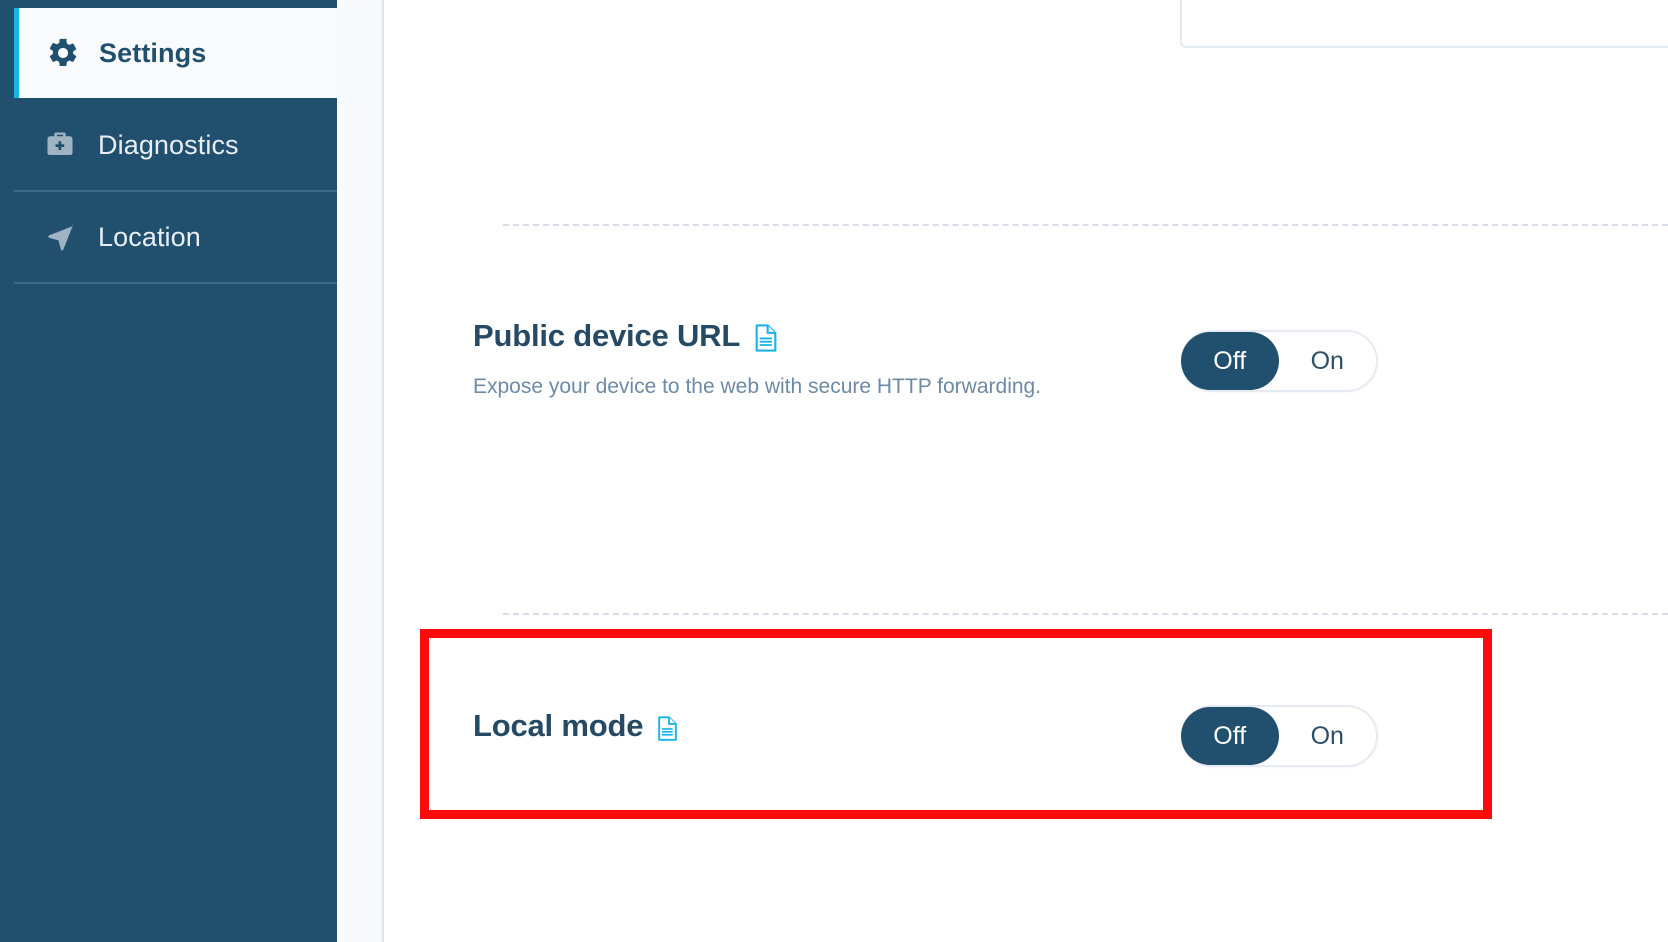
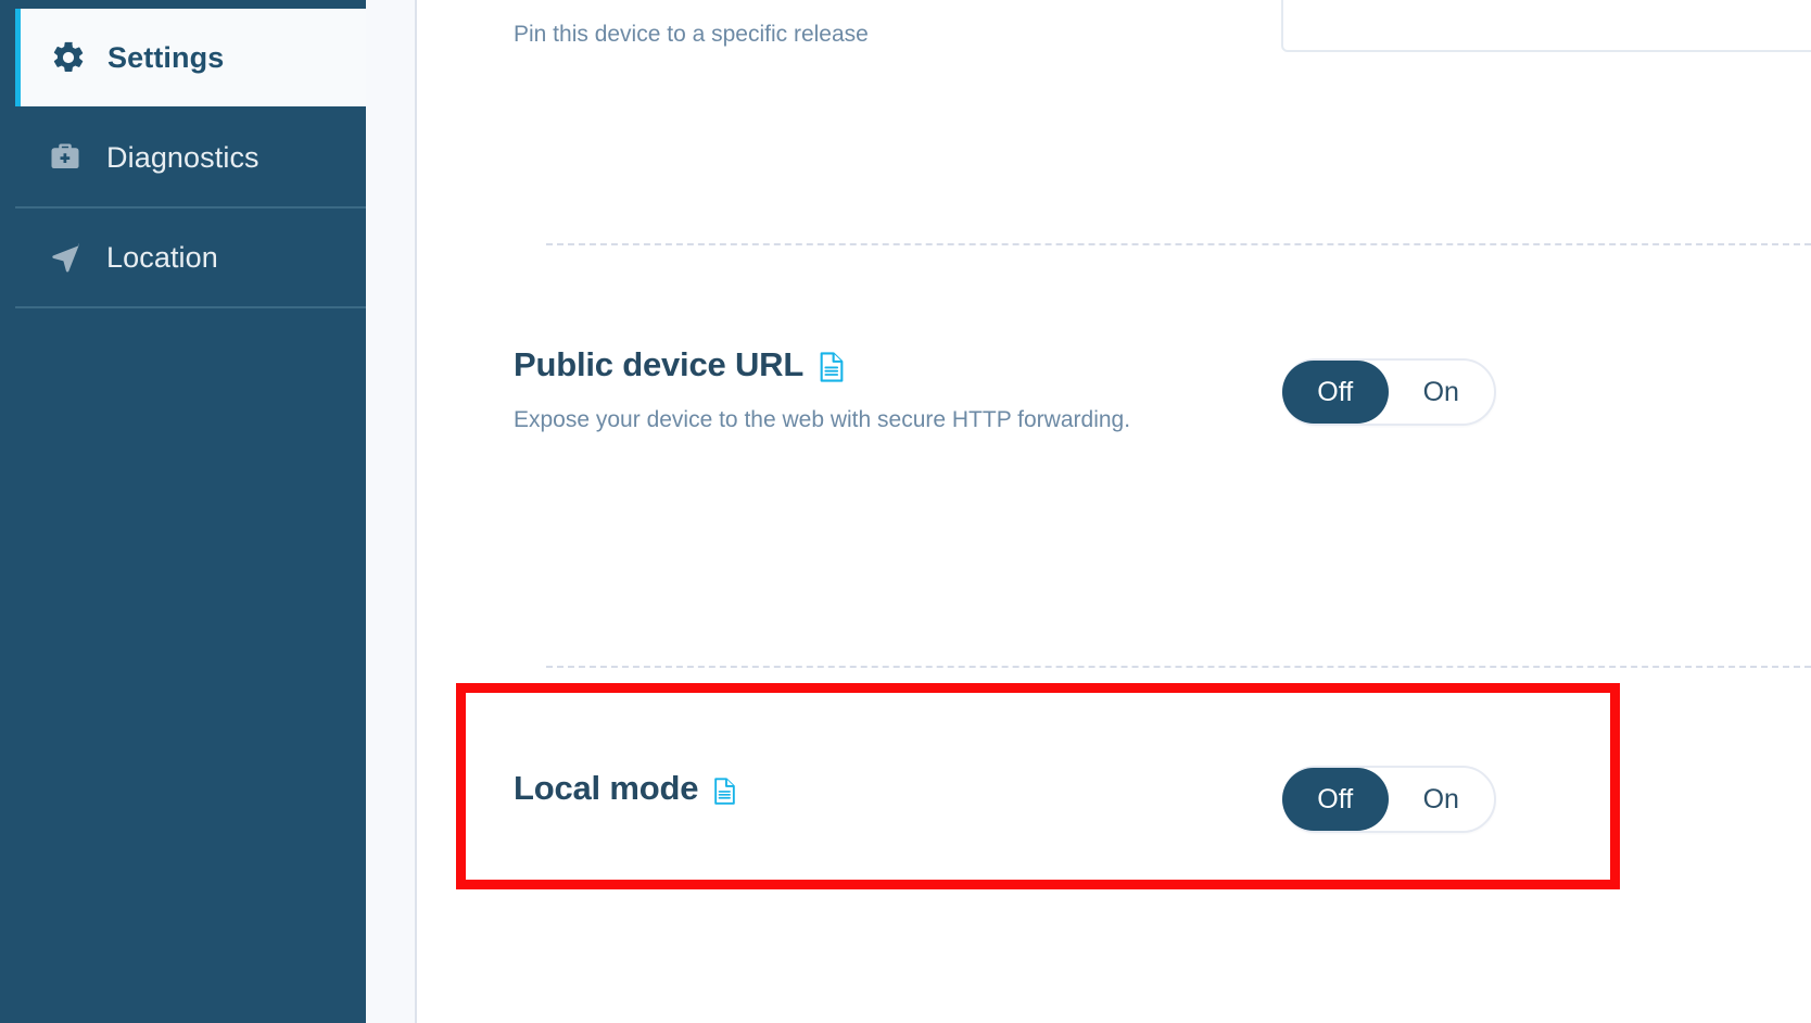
  Settings
  Diagnostics
  Location
+ Pin this device to a specific release
  Public device URL
  Expose your device to the web with secure HTTP forwarding.
  Off
  On
  Local mode
  Off
  On
